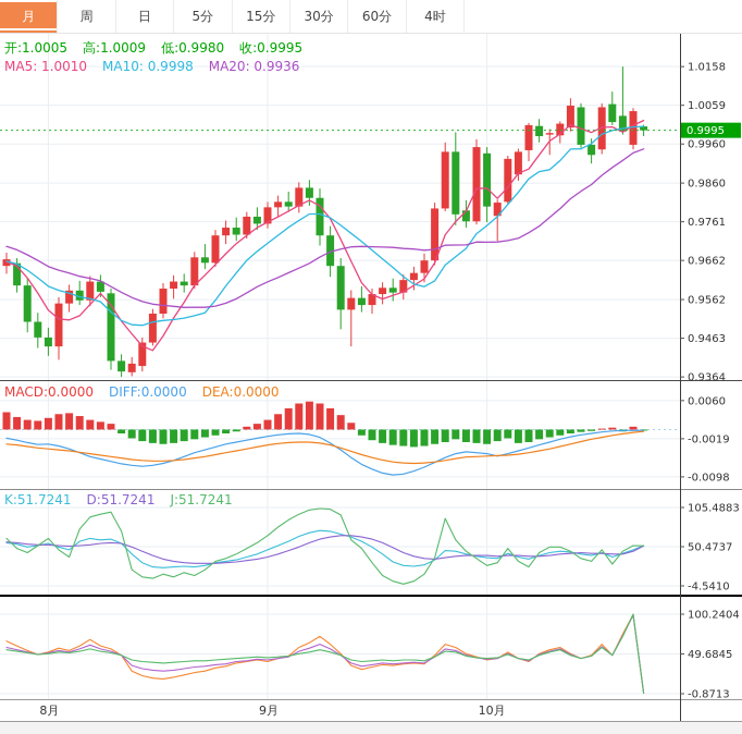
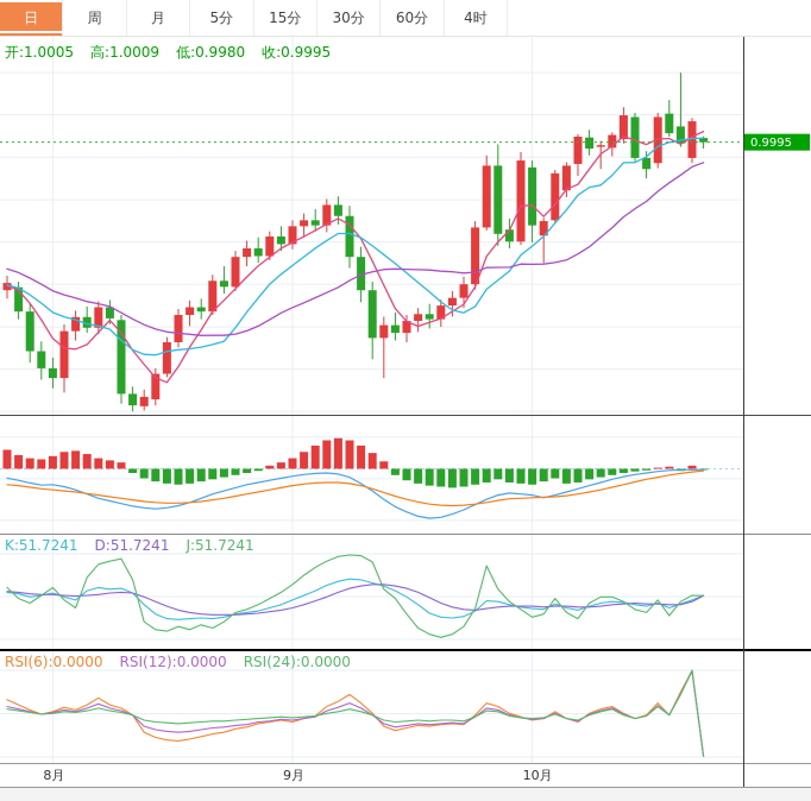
- 月
+ 日
  周
- 日
+ 月
  5分
  15分
  30分
  60分
  4时
  0.9995
- 1.0158
- 1.0059
- 0.9960
- 0.9860
- 0.9761
- 0.9662
- 0.9562
- 0.9463
- 0.9364
- 0.0060
- -0.0019
- -0.0098
- 105.4883
- 50.4737
- -4.5410
- 100.2404
- 49.6845
- -0.8713
  8月
  9月
  10月
  开:1.0005
  高:1.0009
  低:0.9980
  收:0.9995
- MA5: 1.0010
- MA10: 0.9998
- MA20: 0.9936
- MACD:0.0000
- DIFF:0.0000
- DEA:0.0000
  K:51.7241
  D:51.7241
  J:51.7241
+ RSI(6):0.0000
+ RSI(12):0.0000
+ RSI(24):0.0000
